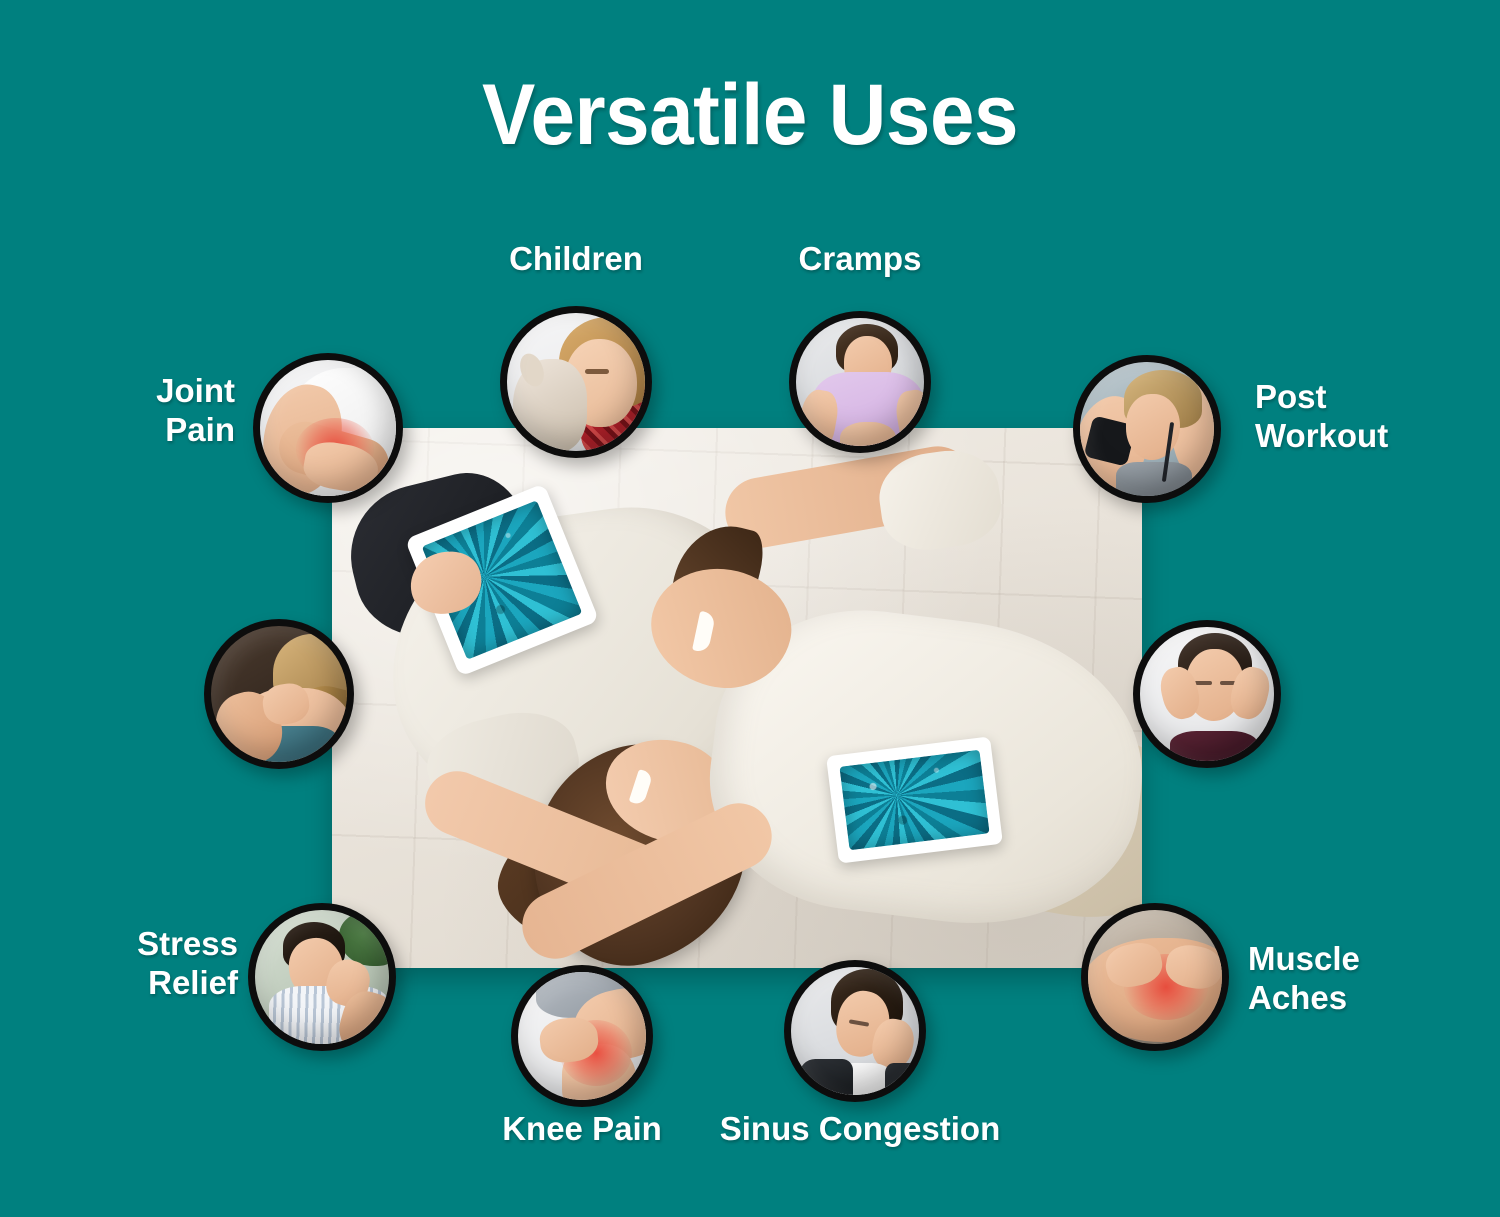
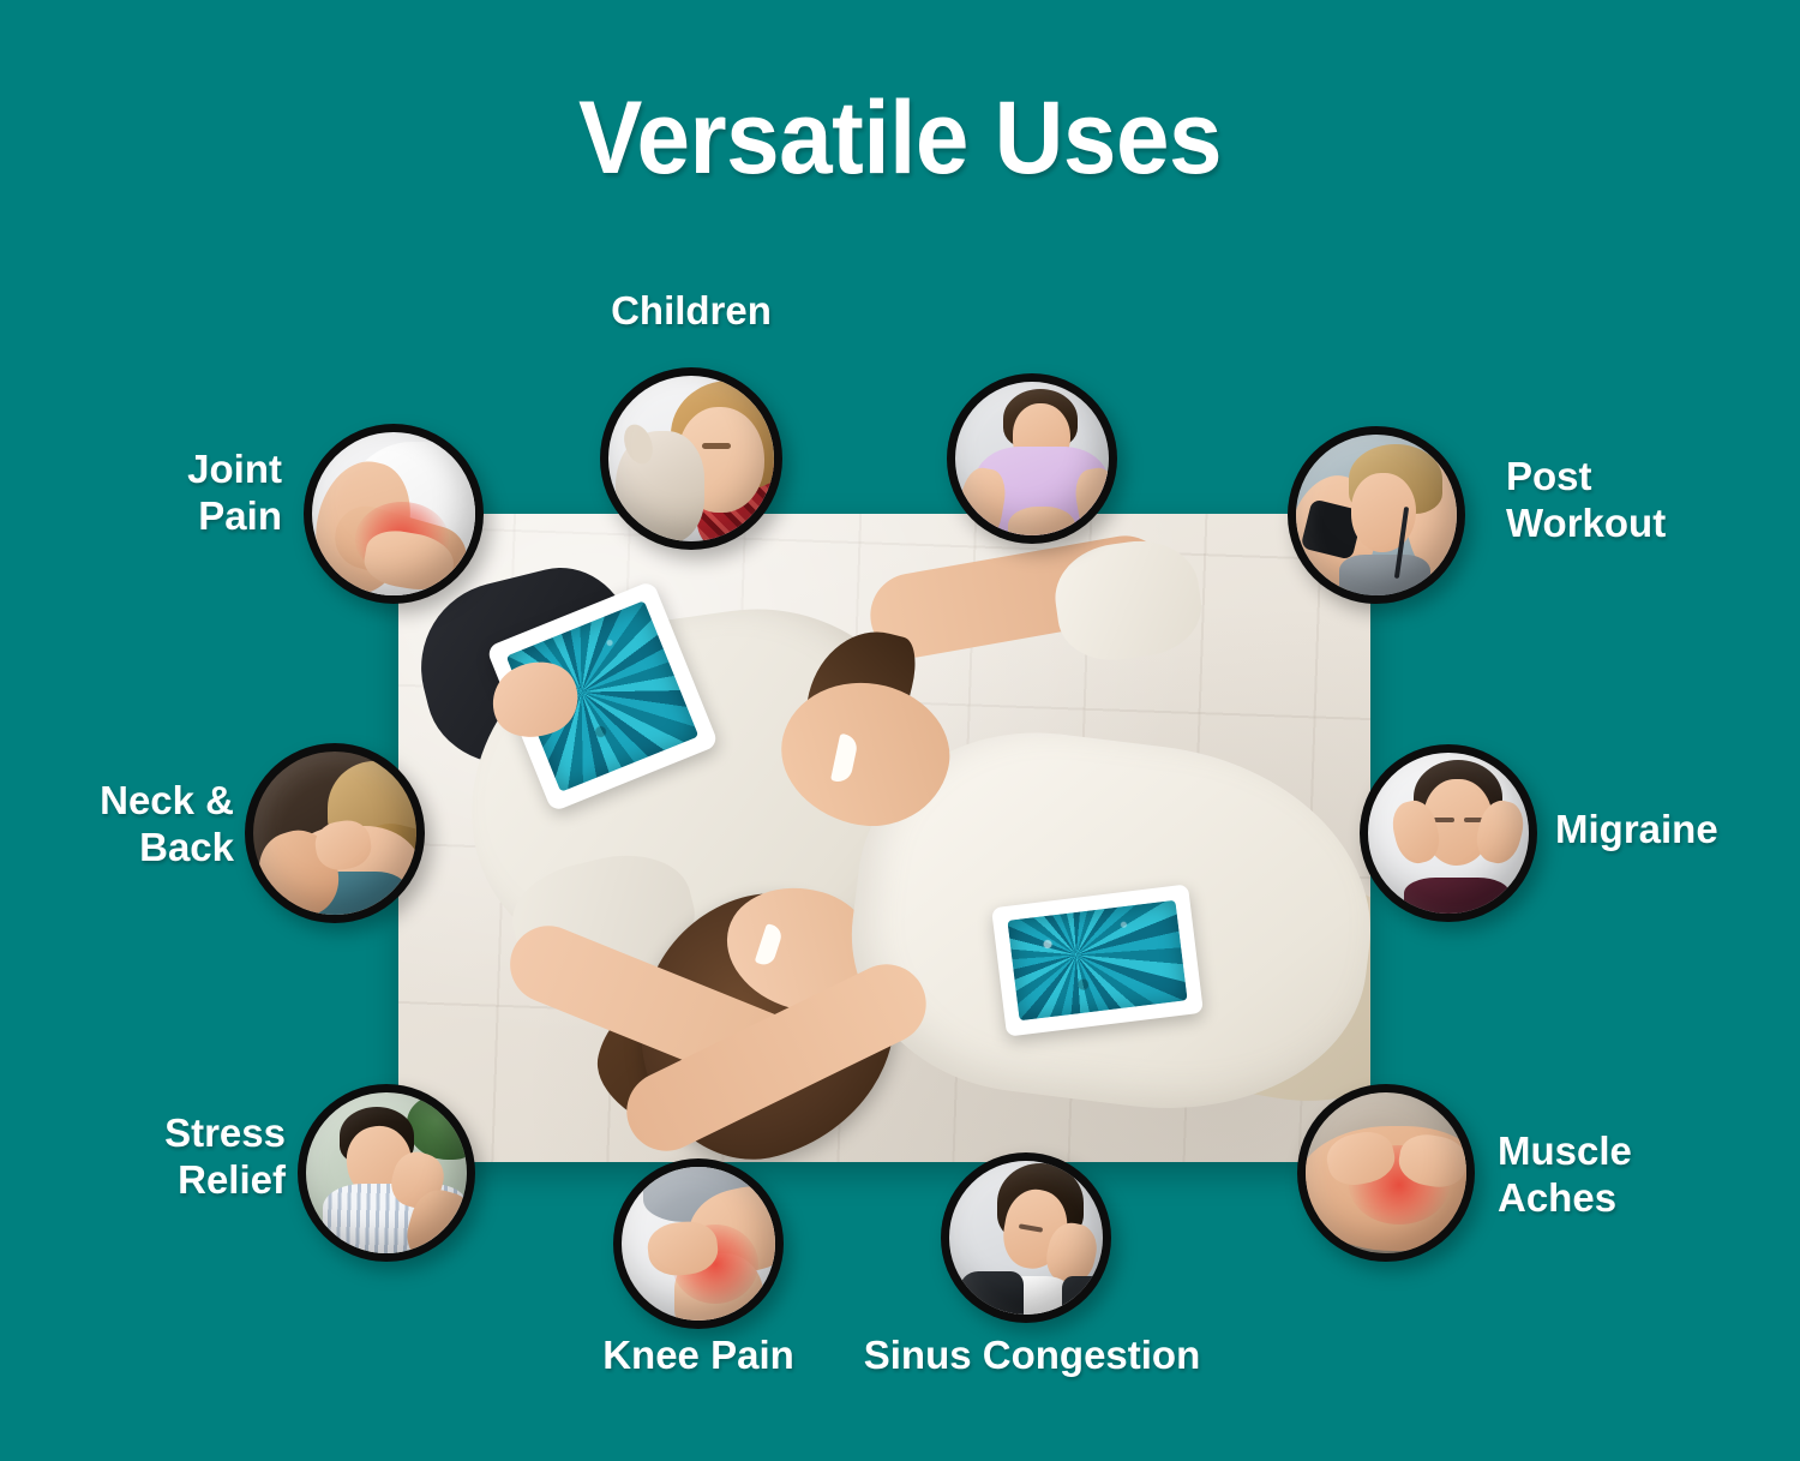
  Versatile Uses
  Joint
  Pain
  Children
- Cramps
  Post
  Workout
+ Neck &
+ Back
+ Migraine
  Stress
  Relief
  Muscle
  Aches
  Knee Pain
  Sinus Congestion
